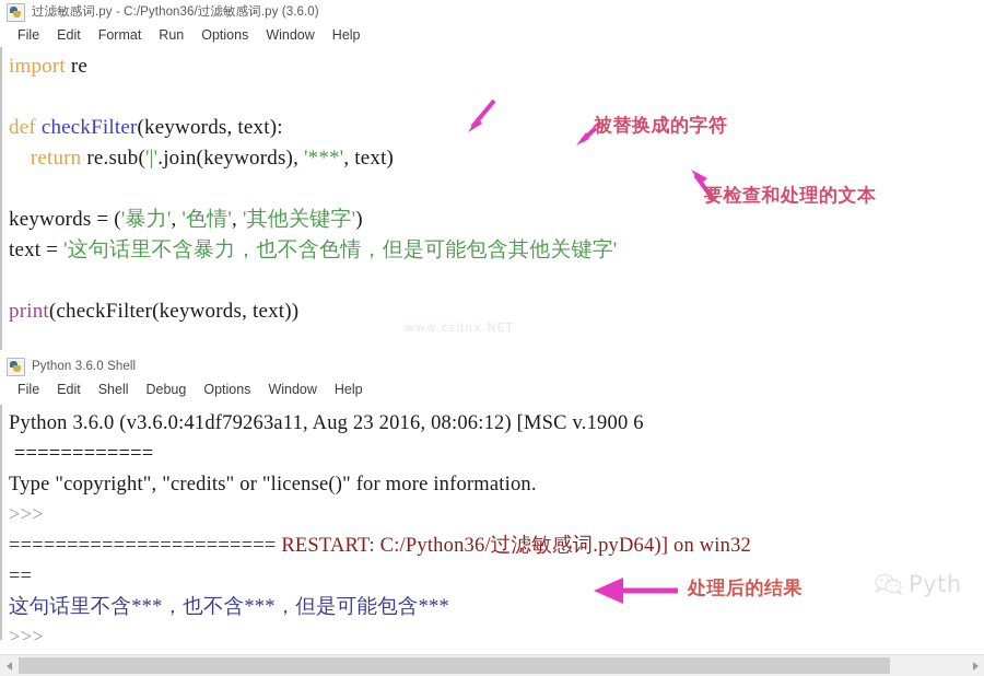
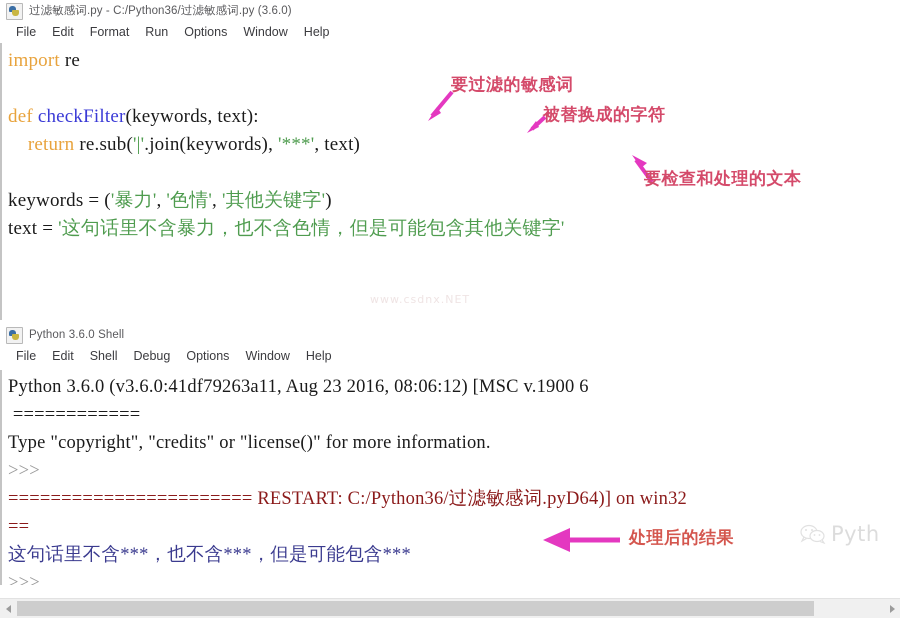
  过滤敏感词.py - C:/Python36/过滤敏感词.py (3.6.0)
  File
  Edit
  Format
  Run
  Options
  Window
  Help
  import re
  def checkFilter(keywords, text):
  return re.sub('|'.join(keywords), '***', text)
  keywords = ('暴力', '色情', '其他关键字')
  text = '这句话里不含暴力，也不含色情，但是可能包含其他关键字'
- print(checkFilter(keywords, text))
  Python 3.6.0 Shell
  File
  Edit
  Shell
  Debug
  Options
  Window
  Help
  Python 3.6.0 (v3.6.0:41df79263a11, Aug 23 2016, 08:06:12) [MSC v.1900 6
  ============
  Type "copyright", "credits" or "license()" for more information.
  >>>
  ======================= RESTART: C:/Python36/过滤敏感词.pyD64)] on win32
  ==
  这句话里不含***，也不含***，但是可能包含***
  >>>
+ 要过滤的敏感词
  被替换成的字符
  要检查和处理的文本
  处理后的结果
  Pyth
  www.csdnx.NET
